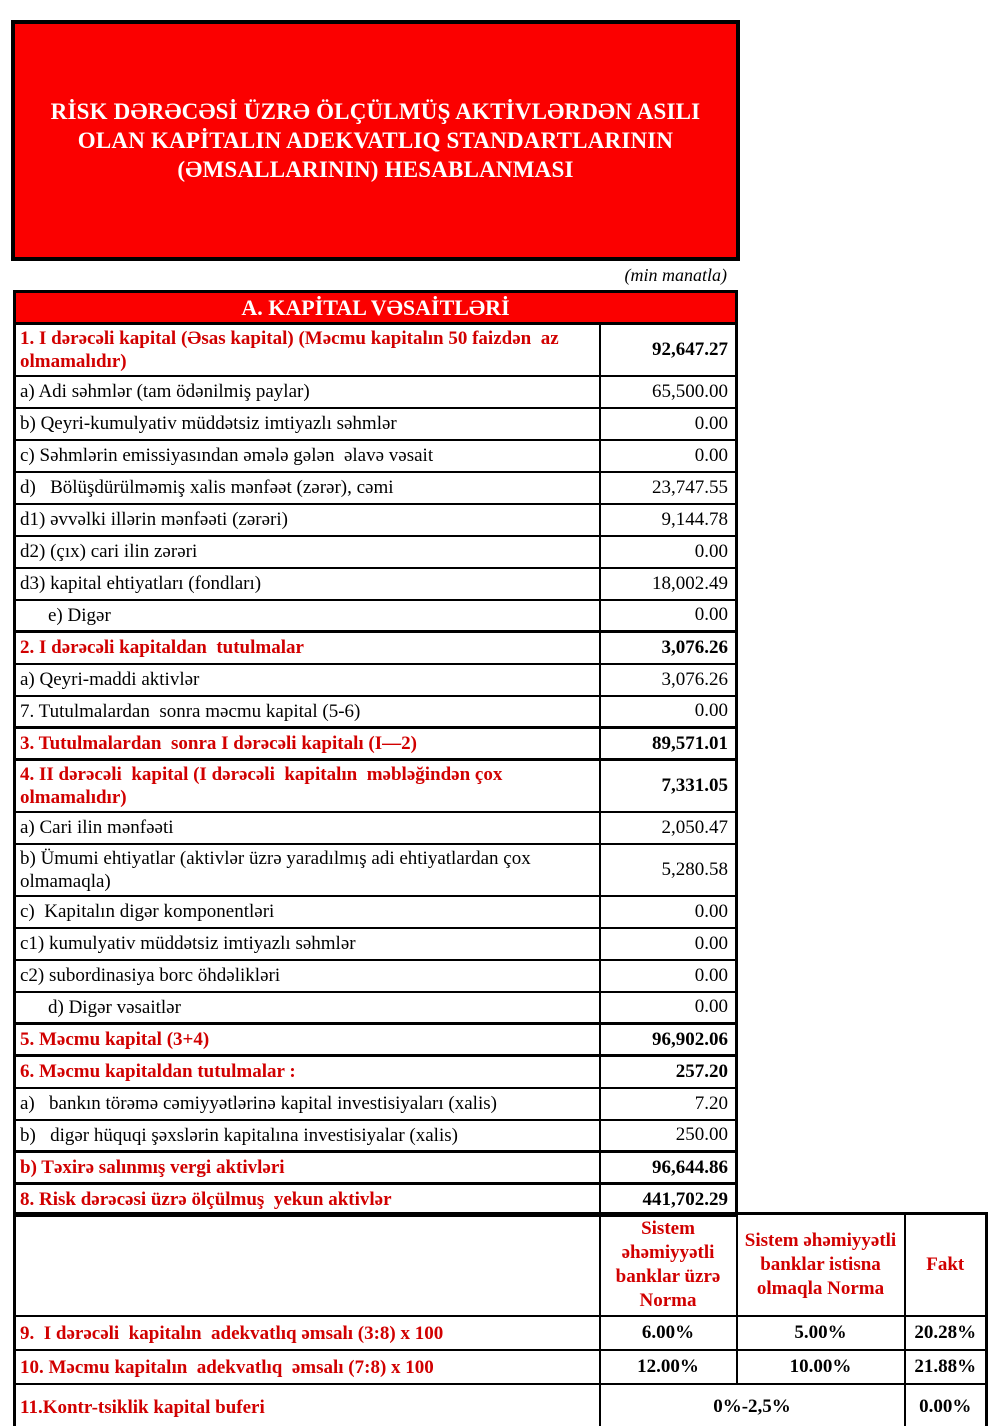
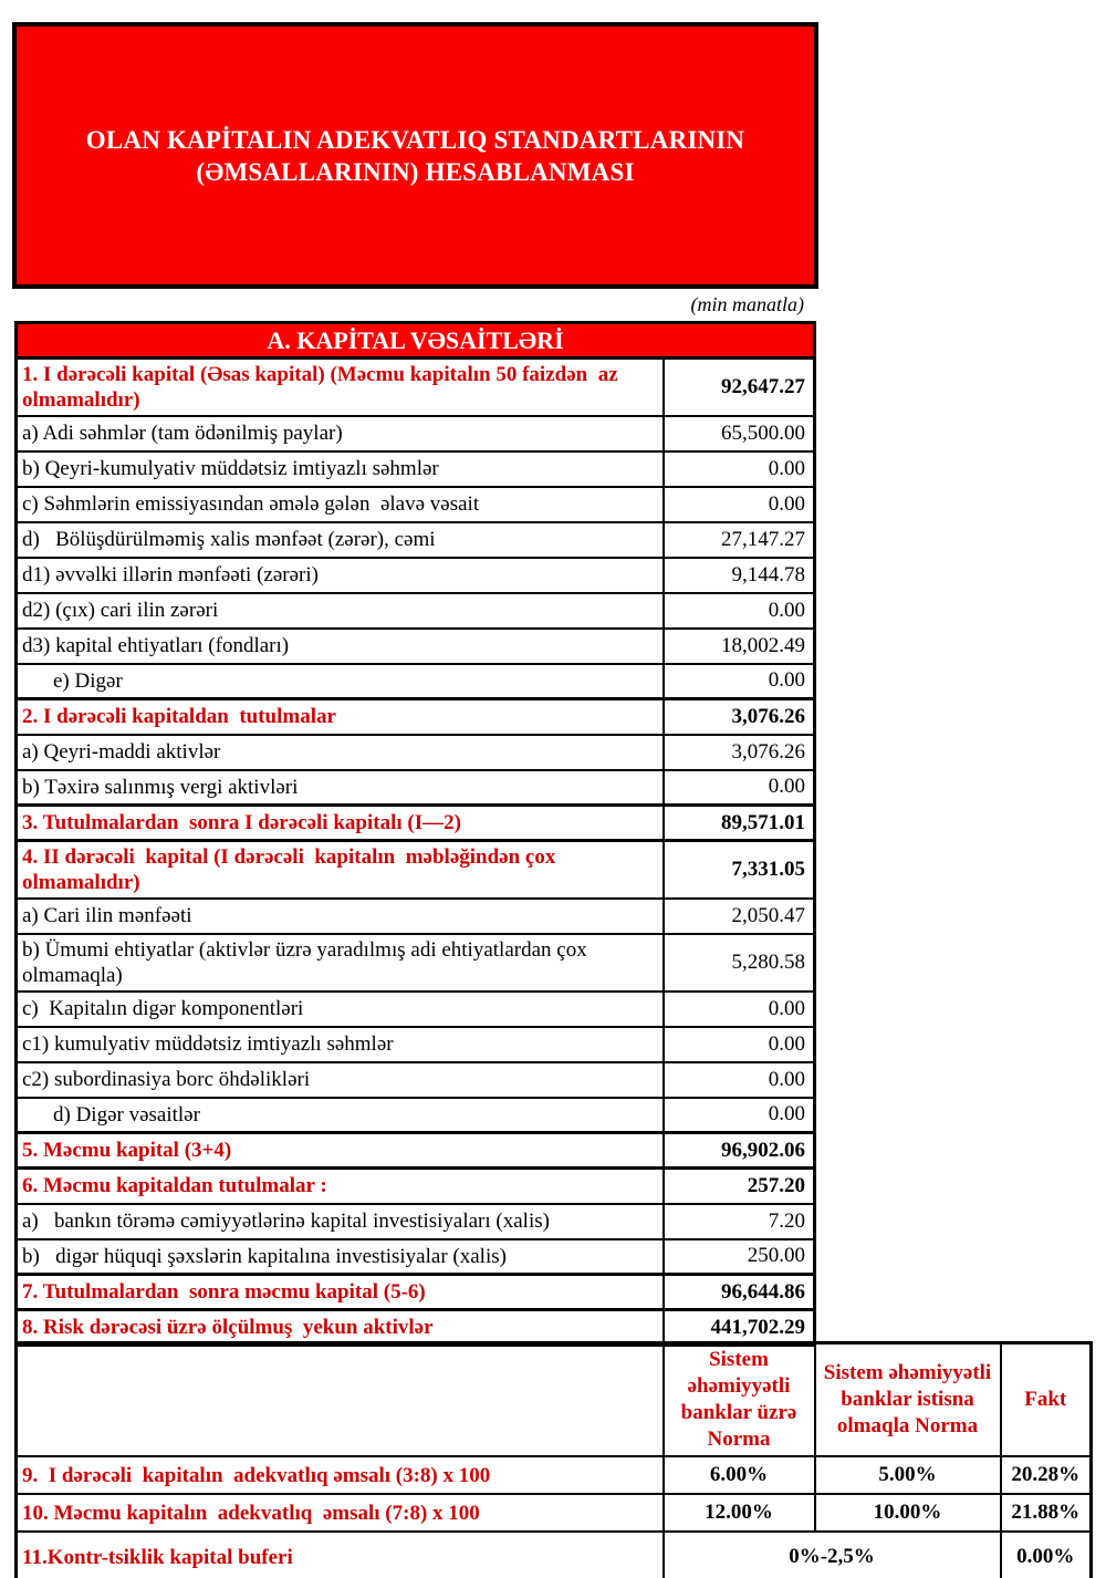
- RİSK DƏRƏCƏSİ ÜZRƏ ÖLÇÜLMÜŞ AKTİVLƏRDƏN ASILI
  OLAN KAPİTALIN ADEKVATLIQ STANDARTLARININ
  (ƏMSALLARININ) HESABLANMASI
  (min manatla)
  A. KAPİTAL VƏSAİTLƏRİ
  1. I dərəcəli kapital (Əsas kapital) (Məcmu kapitalın 50 faizdən az olmamalıdır)	92,647.27
  a) Adi səhmlər (tam ödənilmiş paylar)	65,500.00
  b) Qeyri-kumulyativ müddətsiz imtiyazlı səhmlər	0.00
  c) Səhmlərin emissiyasından əmələ gələn əlavə vəsait	0.00
- d) Bölüşdürülməmiş xalis mənfəət (zərər), cəmi	23,747.55
+ d) Bölüşdürülməmiş xalis mənfəət (zərər), cəmi	27,147.27
  d1) əvvəlki illərin mənfəəti (zərəri)	9,144.78
  d2) (çıx) cari ilin zərəri	0.00
  d3) kapital ehtiyatları (fondları)	18,002.49
  e) Digər	0.00
  2. I dərəcəli kapitaldan tutulmalar	3,076.26
  a) Qeyri-maddi aktivlər	3,076.26
- 7. Tutulmalardan sonra məcmu kapital (5-6)	0.00
+ b) Təxirə salınmış vergi aktivləri	0.00
  3. Tutulmalardan sonra I dərəcəli kapitalı (I—2)	89,571.01
  4. II dərəcəli kapital (I dərəcəli kapitalın məbləğindən çox olmamalıdır)	7,331.05
  a) Cari ilin mənfəəti	2,050.47
  b) Ümumi ehtiyatlar (aktivlər üzrə yaradılmış adi ehtiyatlardan çox olmamaqla)	5,280.58
  c) Kapitalın digər komponentləri	0.00
  c1) kumulyativ müddətsiz imtiyazlı səhmlər	0.00
  c2) subordinasiya borc öhdəlikləri	0.00
  d) Digər vəsaitlər	0.00
  5. Məcmu kapital (3+4)	96,902.06
  6. Məcmu kapitaldan tutulmalar :	257.20
  a) bankın törəmə cəmiyyətlərinə kapital investisiyaları (xalis)	7.20
  b) digər hüquqi şəxslərin kapitalına investisiyalar (xalis)	250.00
- b) Təxirə salınmış vergi aktivləri	96,644.86
+ 7. Tutulmalardan sonra məcmu kapital (5-6)	96,644.86
  8. Risk dərəcəsi üzrə ölçülmuş yekun aktivlər	441,702.29
  	Sistem əhəmiyyətli banklar üzrə Norma	Sistem əhəmiyyətli banklar istisna olmaqla Norma	Fakt
  9. I dərəcəli kapitalın adekvatlıq əmsalı (3:8) x 100	6.00%	5.00%	20.28%
  10. Məcmu kapitalın adekvatlıq əmsalı (7:8) x 100	12.00%	10.00%	21.88%
  11.Kontr-tsiklik kapital buferi	0%-2,5%	0.00%
